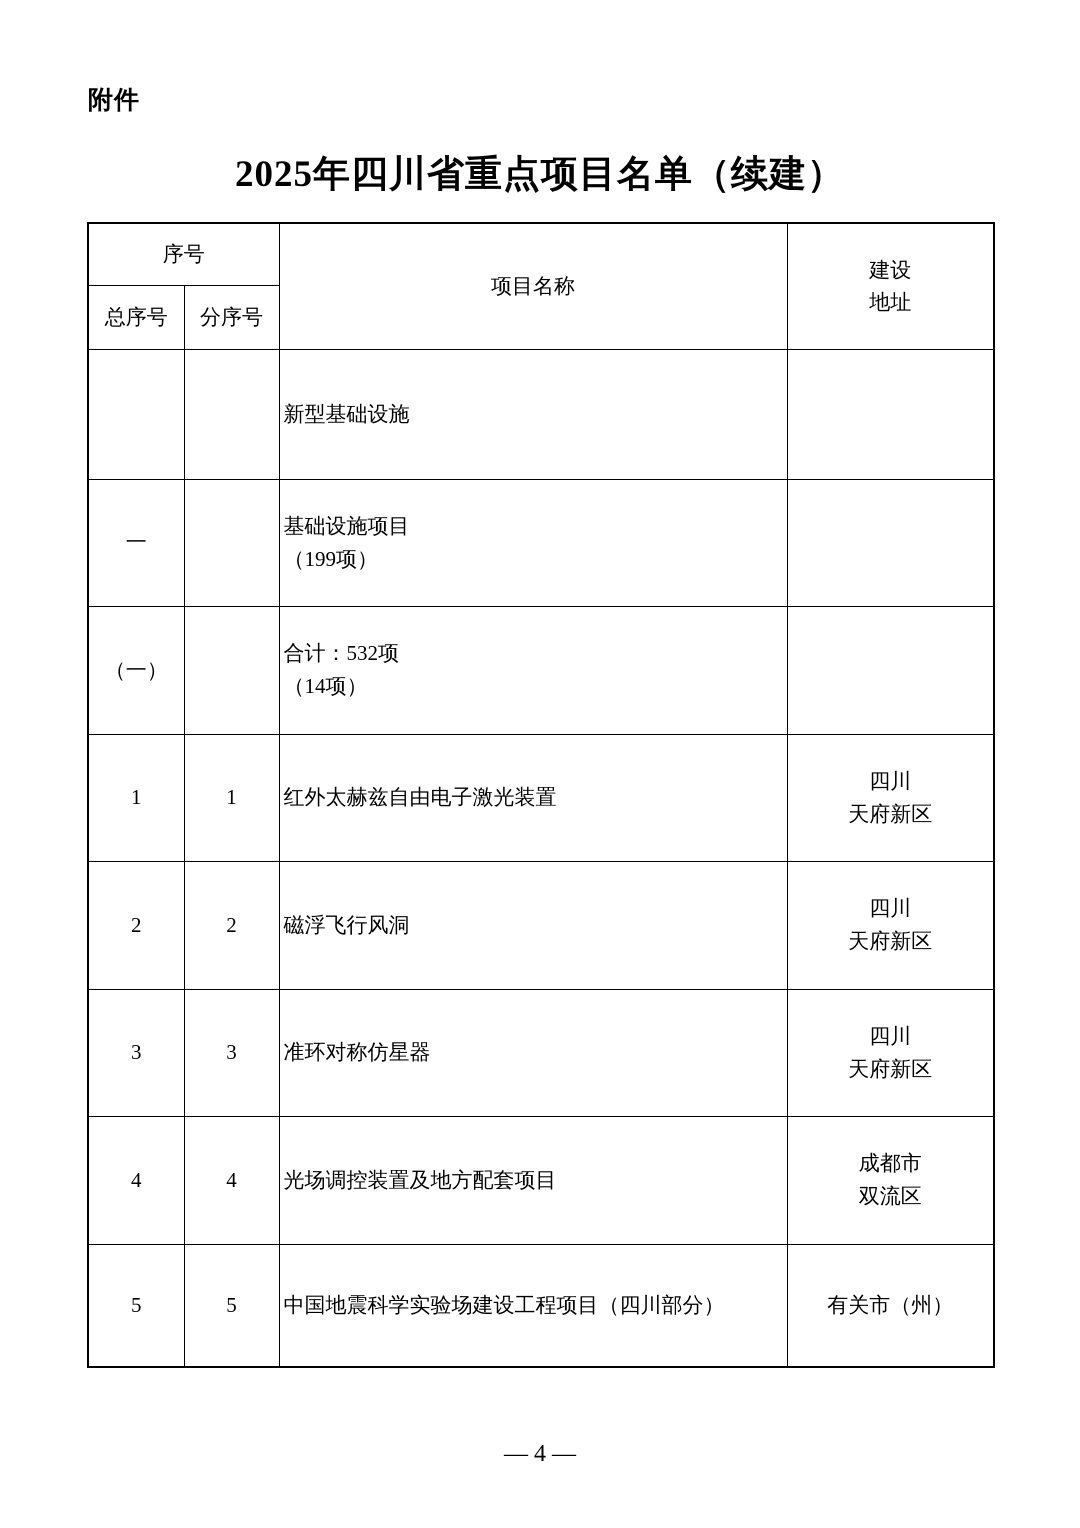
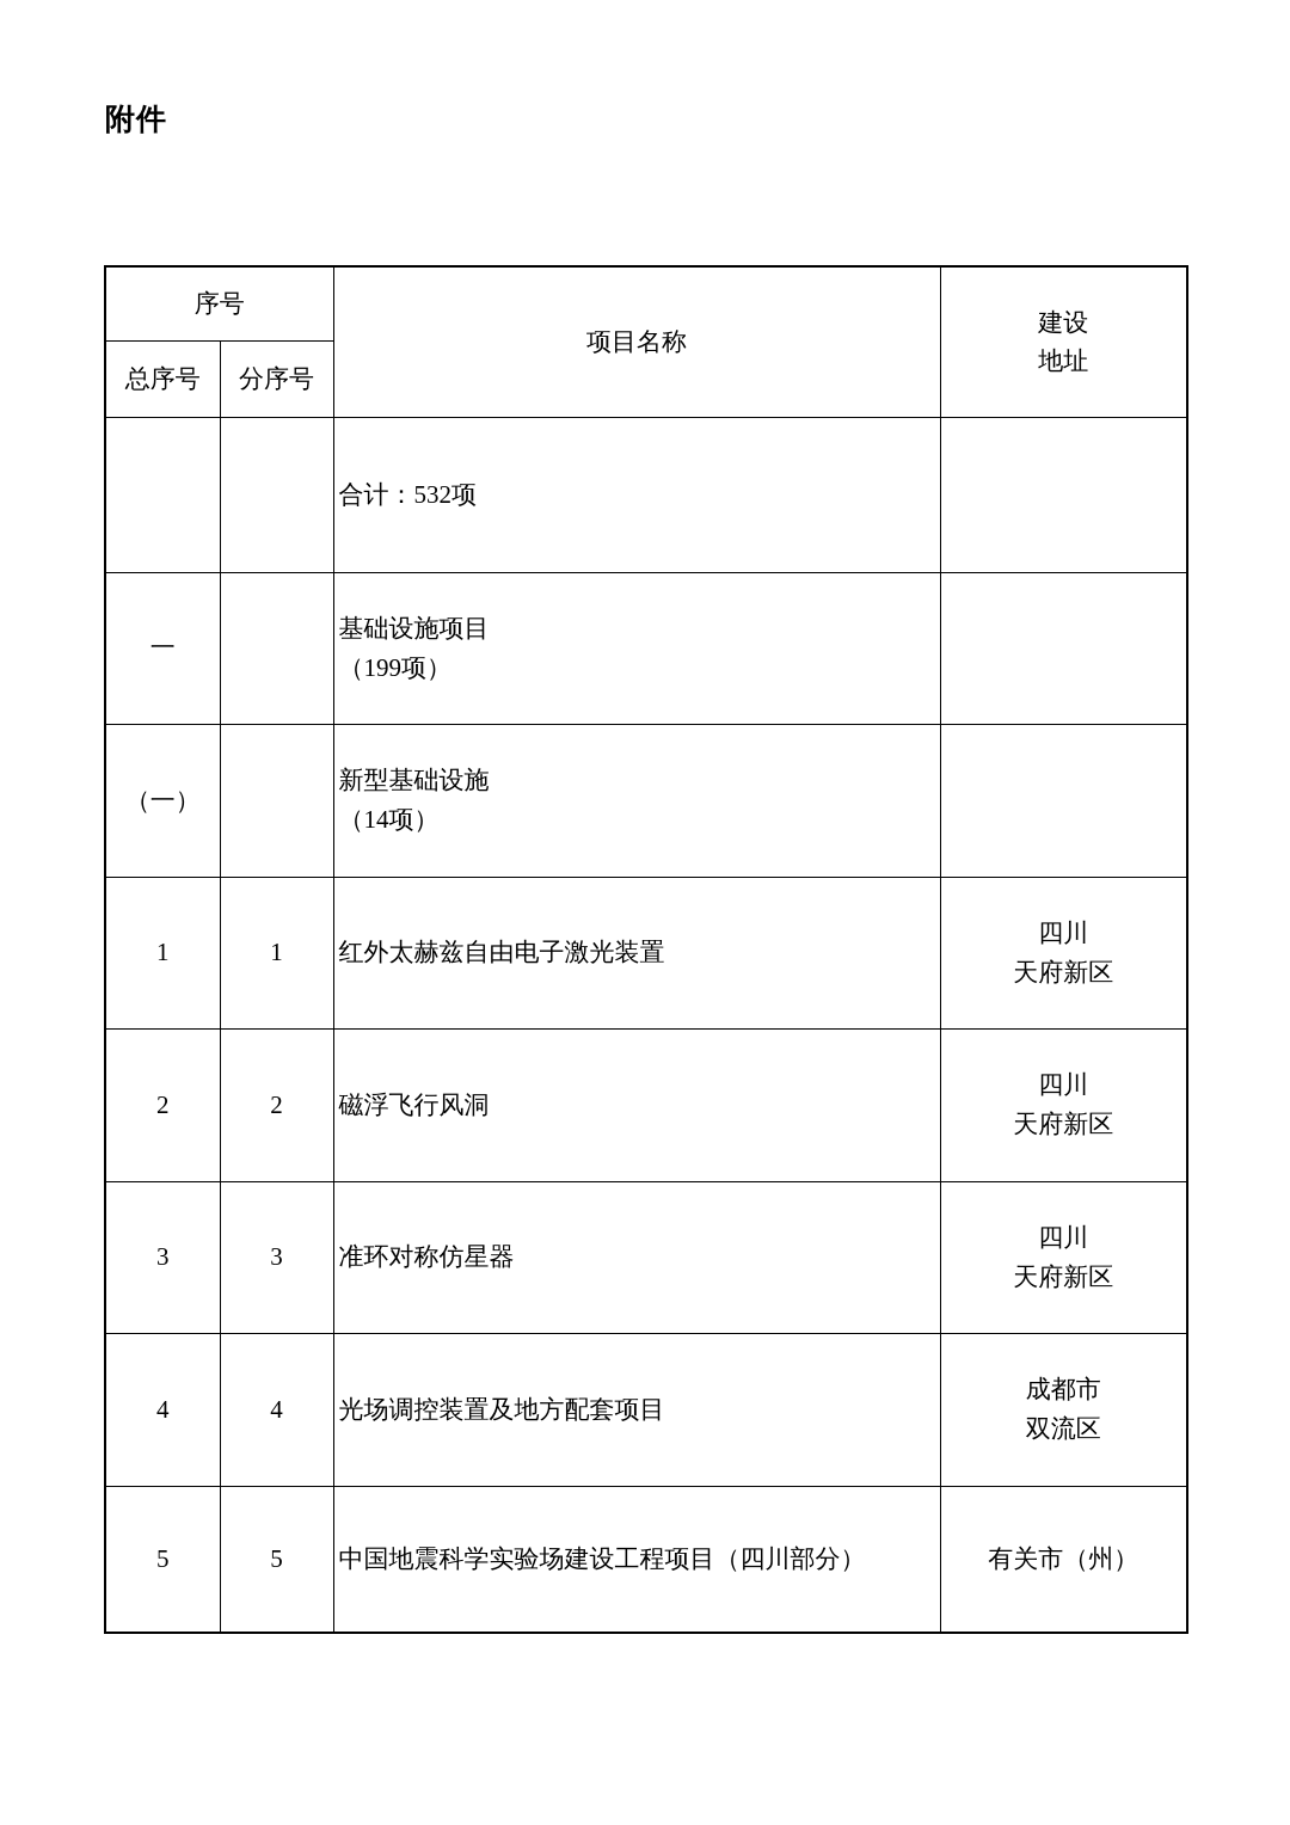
  附件
- 2025年四川省重点项目名单（续建）
  序号	项目名称	建设 地址
  总序号	分序号
- 		新型基础设施
+ 		合计：532项
  一		基础设施项目 （199项）
- （一）		合计：532项 （14项）
+ （一）		新型基础设施 （14项）
  1	1	红外太赫兹自由电子激光装置	四川 天府新区
  2	2	磁浮飞行风洞	四川 天府新区
  3	3	准环对称仿星器	四川 天府新区
  4	4	光场调控装置及地方配套项目	成都市 双流区
  5	5	中国地震科学实验场建设工程项目（四川部分）	有关市（州）
- — 4 —
